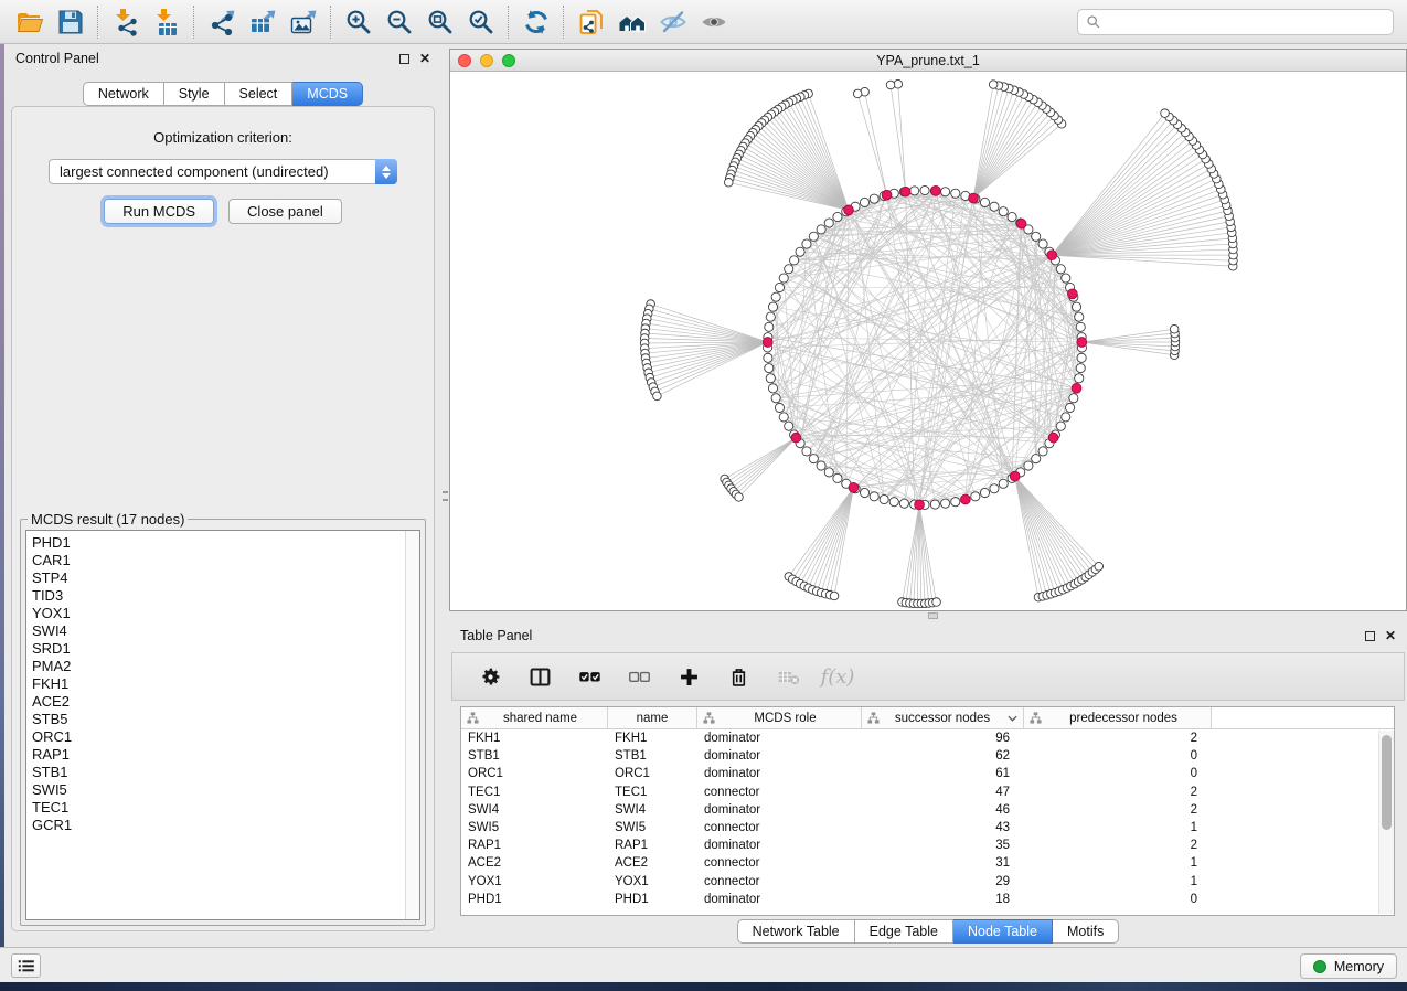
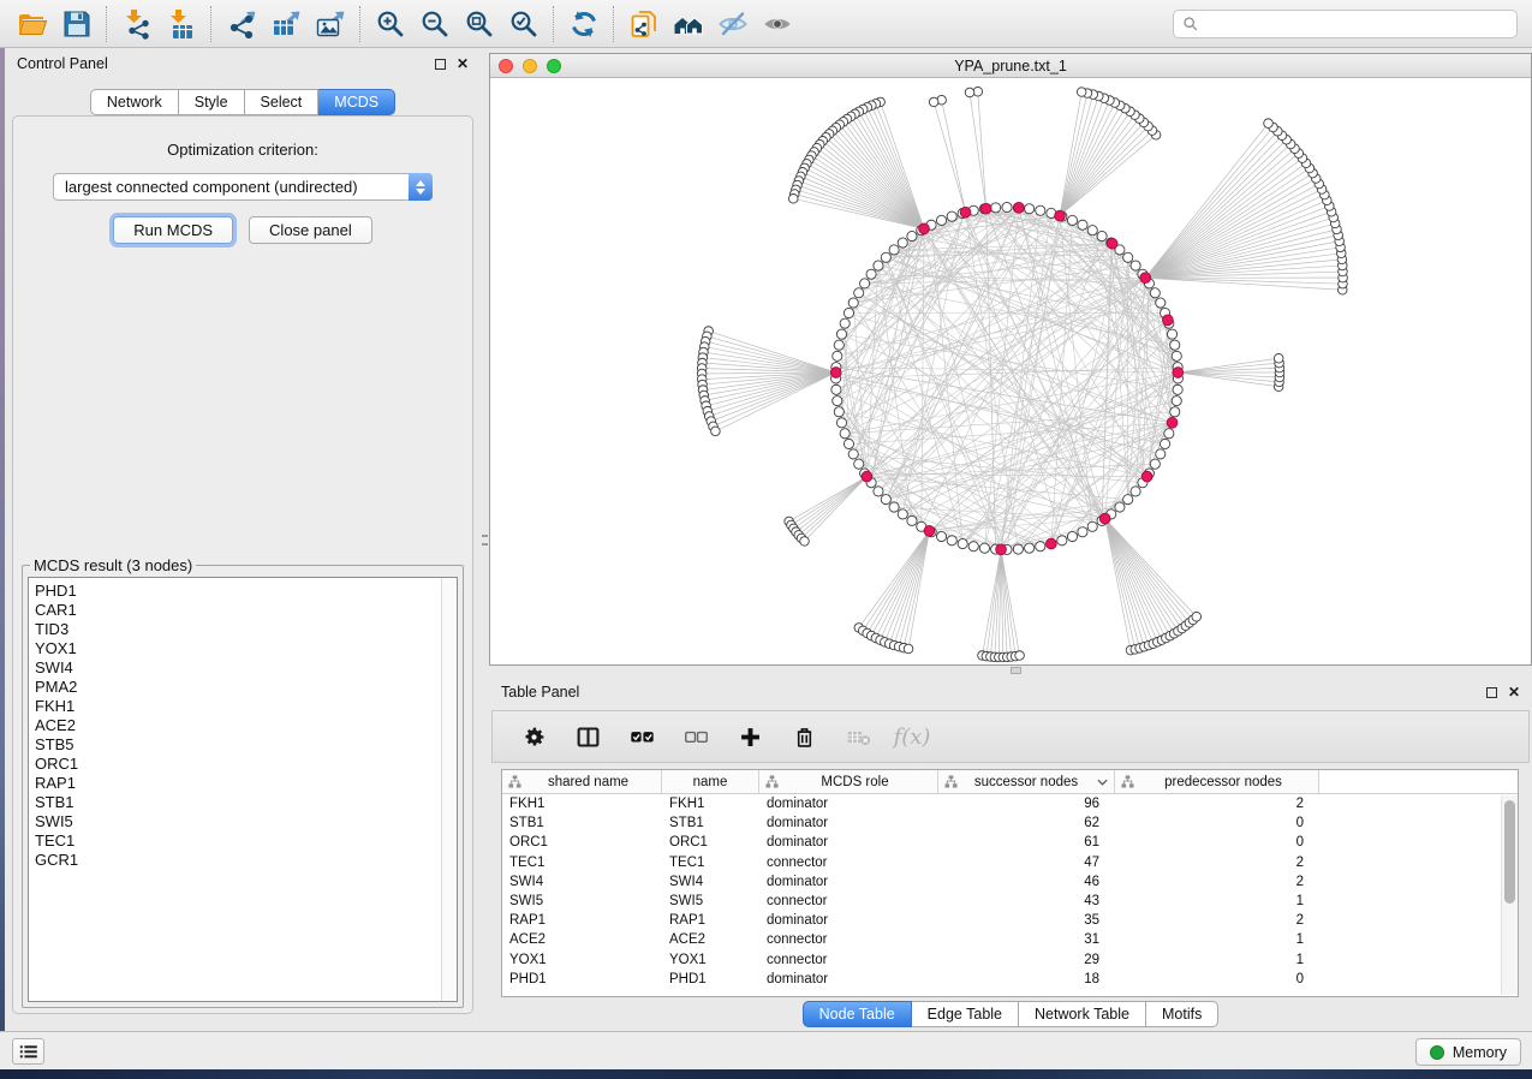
  Control Panel
  ✕
  Network
  Style
  Select
  MCDS
  Optimization criterion:
  largest connected component (undirected)
  Run MCDS
  Close panel
- MCDS result (17 nodes)
+ MCDS result (3 nodes)
  PHD1
  CAR1
- STP4
  TID3
  YOX1
  SWI4
- SRD1
  PMA2
  FKH1
  ACE2
  STB5
  ORC1
  RAP1
  STB1
  SWI5
  TEC1
  GCR1
  YPA_prune.txt_1
  Table Panel
  ✕
  f(x)
  shared name
  name
  MCDS role
  successor nodes
  predecessor nodes
  FKH1
  FKH1
  dominator
  96
  2
  STB1
  STB1
  dominator
  62
  0
  ORC1
  ORC1
  dominator
  61
  0
  TEC1
  TEC1
  connector
  47
  2
  SWI4
  SWI4
  dominator
  46
  2
  SWI5
  SWI5
  connector
  43
  1
  RAP1
  RAP1
  dominator
  35
  2
  ACE2
  ACE2
  connector
  31
  1
  YOX1
  YOX1
  connector
  29
  1
  PHD1
  PHD1
  dominator
  18
  0
- Network Table
+ Node Table
  Edge Table
- Node Table
+ Network Table
  Motifs
  Memory
